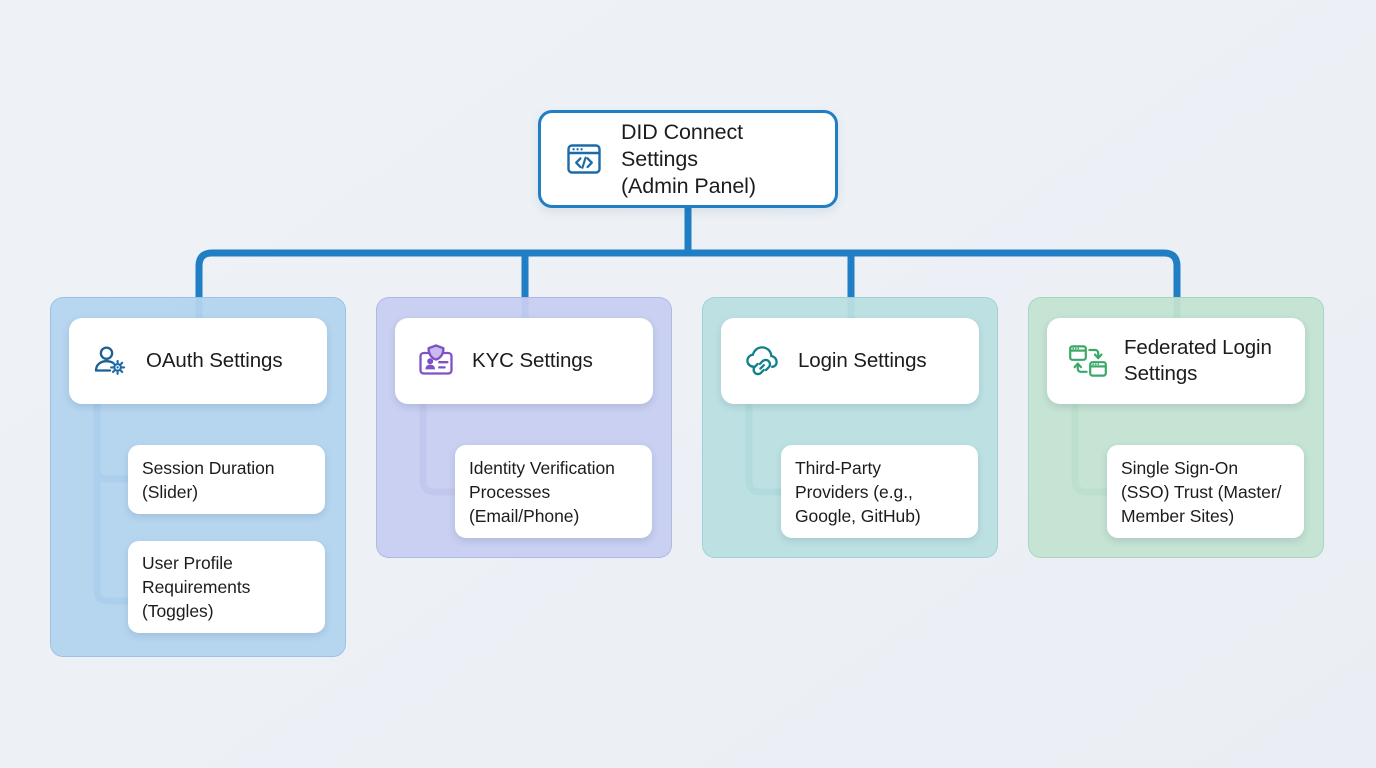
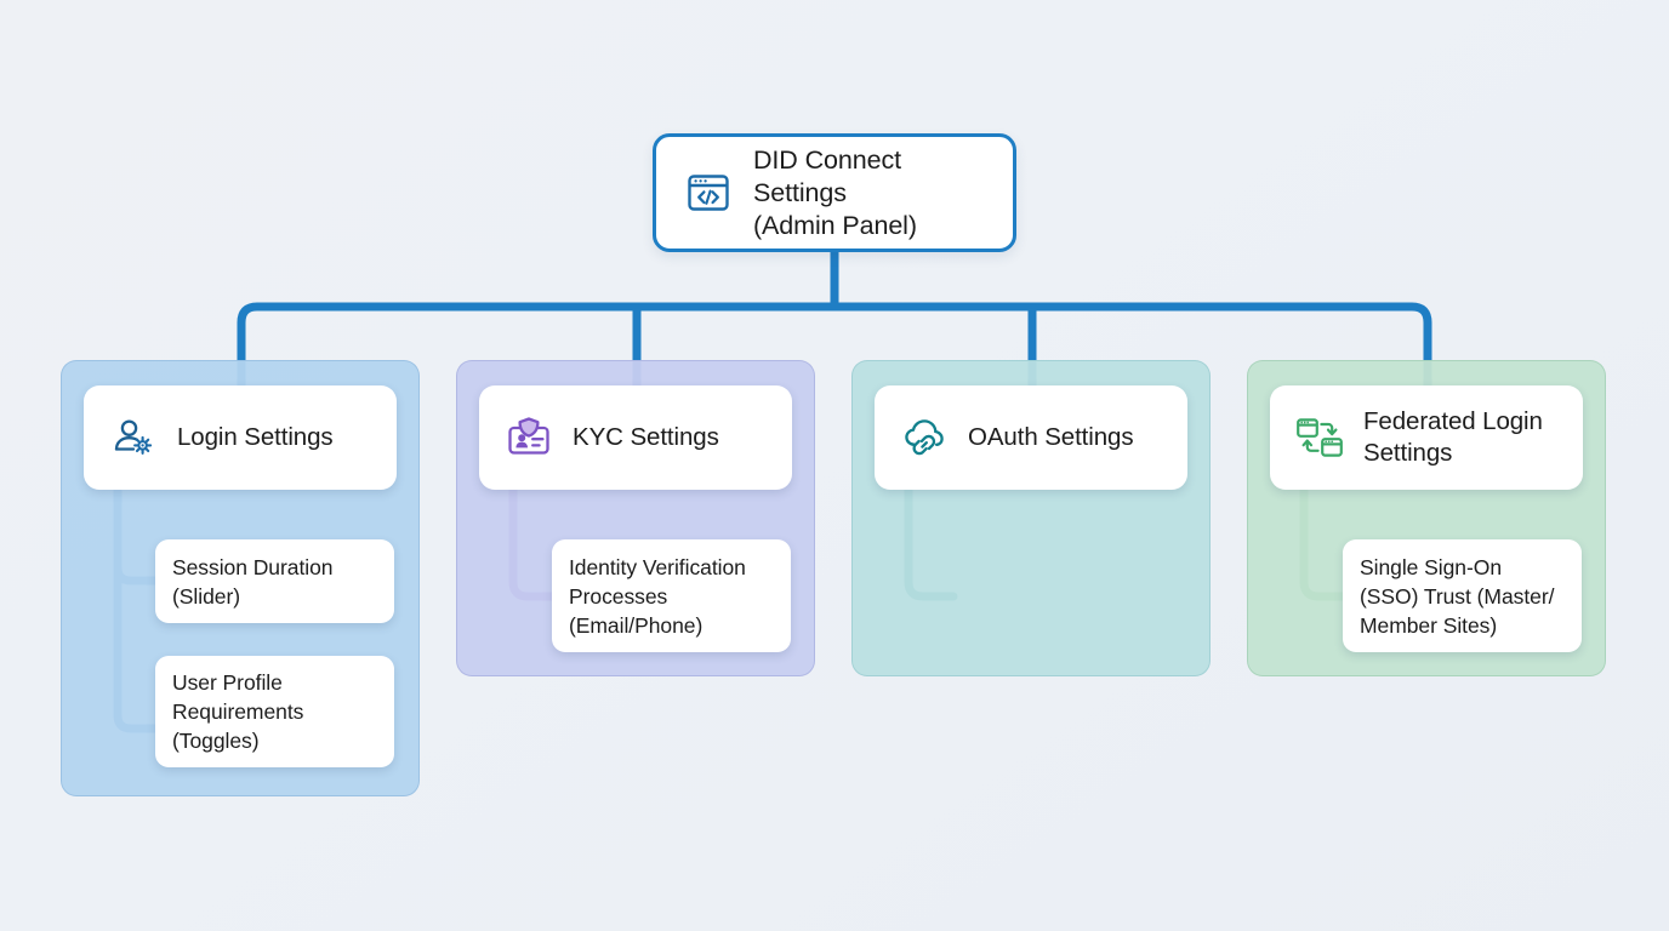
  DID Connect Settings
  (Admin Panel)
- OAuth Settings
+ Login Settings
  KYC Settings
- Login Settings
+ OAuth Settings
  Federated Login
  Settings
  Session Duration
  (Slider)
  User Profile
  Requirements
  (Toggles)
  Identity Verification
  Processes
  (Email/Phone)
- Third-Party
- Providers (e.g.,
- Google, GitHub)
  Single Sign-On
  (SSO) Trust (Master/
  Member Sites)
